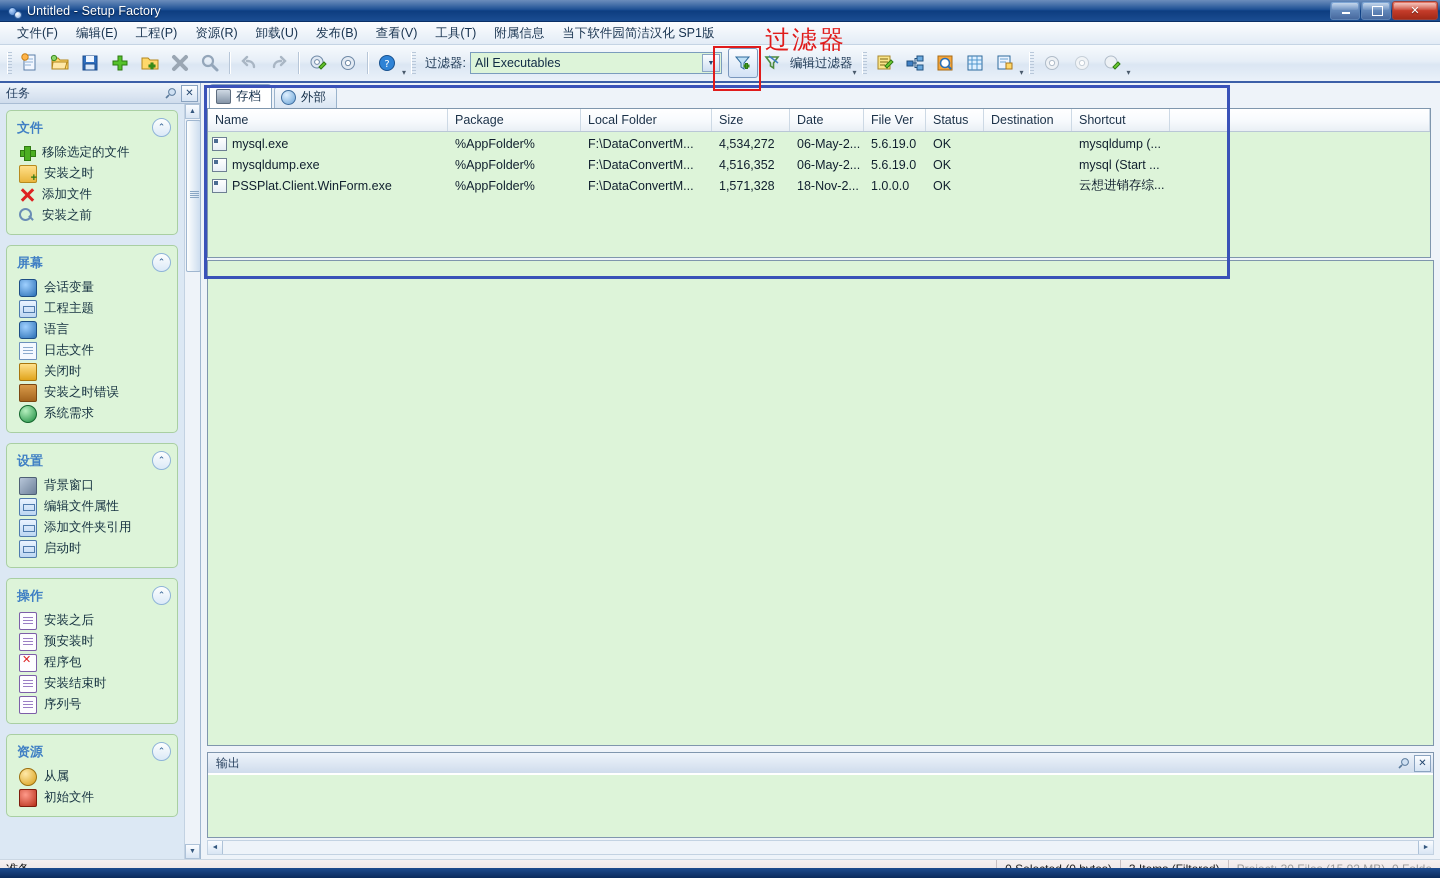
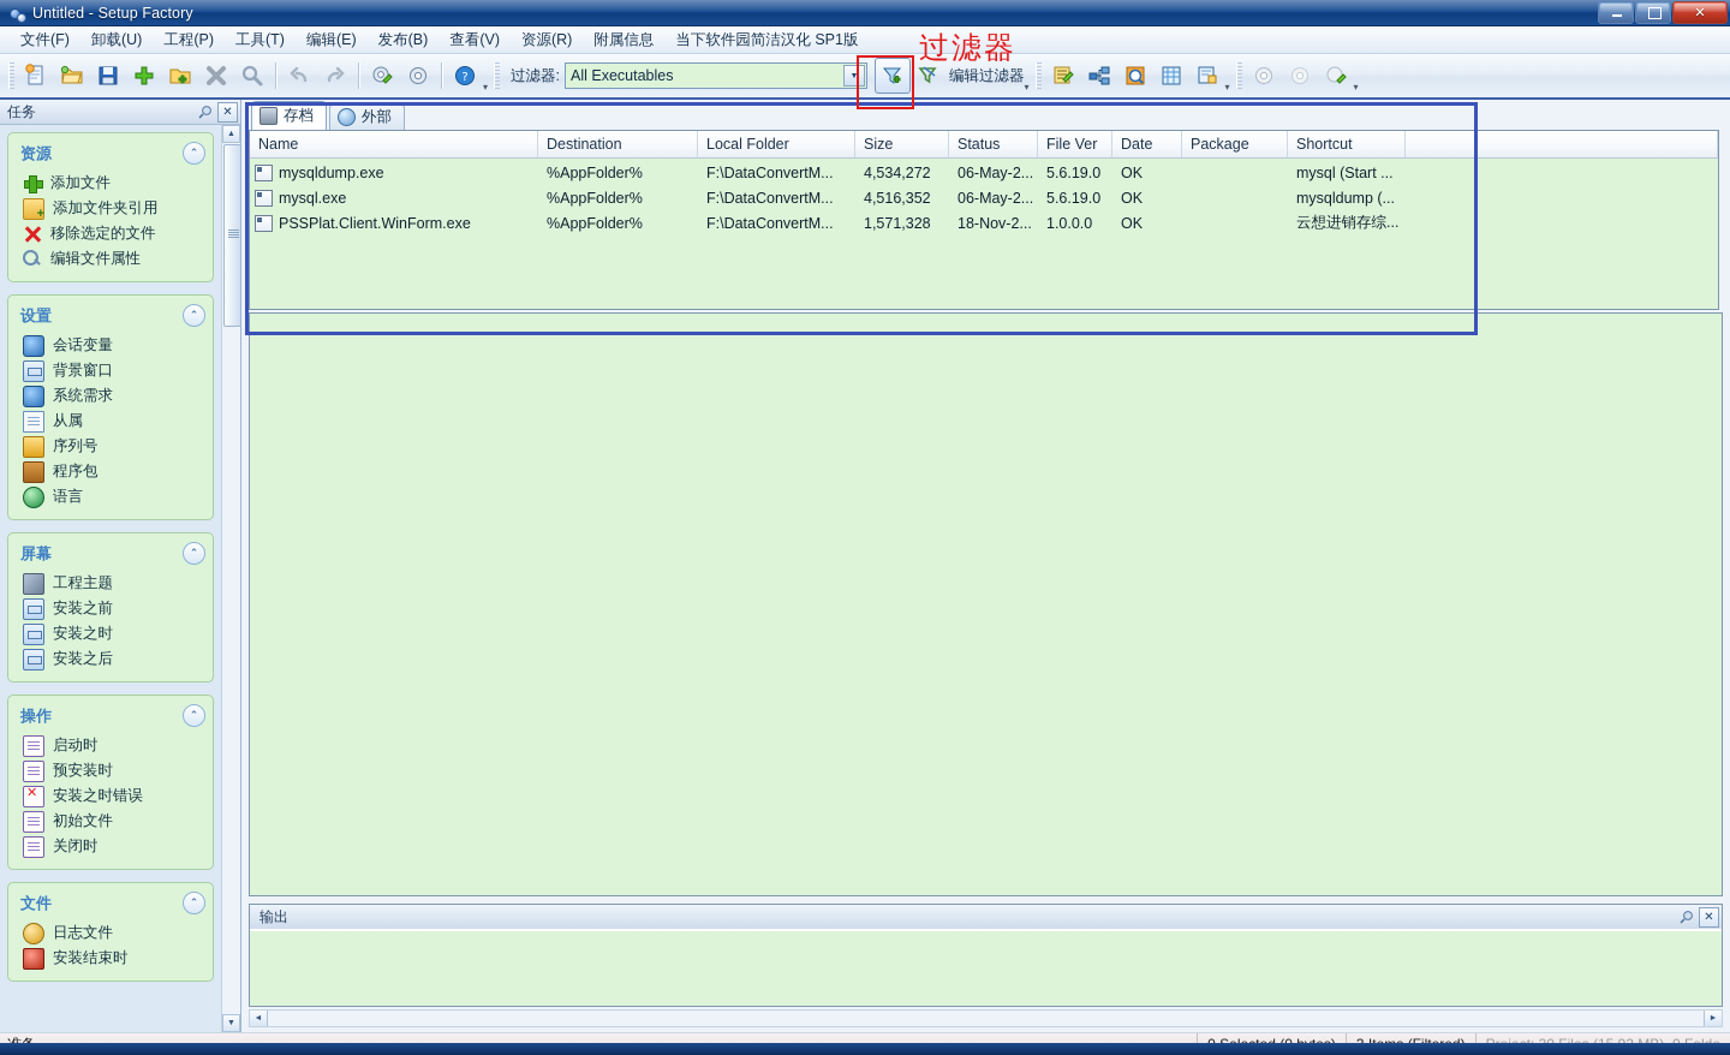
  Untitled - Setup Factory
  ✕
  文件(F)
- 编辑(E)
+ 卸载(U)
  工程(P)
- 资源(R)
+ 工具(T)
- 卸载(U)
+ 编辑(E)
  发布(B)
  查看(V)
- 工具(T)
+ 资源(R)
  附属信息
  当下软件园简洁汉化 SP1版
  ?
  ▾
  过滤器:
  All Executables
  编辑过滤器
  ▾
  ▾
  ▾
  任务
  ✕
- 文件
+ 资源
  ⌃
- 移除选定的文件
+ 添加文件
- 安装之时
+ 添加文件夹引用
- 添加文件
+ 移除选定的文件
- 安装之前
+ 编辑文件属性
- 屏幕
+ 设置
  ⌃
  会话变量
- 工程主题
+ 背景窗口
- 语言
+ 系统需求
- 日志文件
+ 从属
- 关闭时
+ 序列号
- 安装之时错误
+ 程序包
- 系统需求
+ 语言
- 设置
+ 屏幕
  ⌃
- 背景窗口
+ 工程主题
- 编辑文件属性
+ 安装之前
- 添加文件夹引用
+ 安装之时
- 启动时
+ 安装之后
  操作
  ⌃
- 安装之后
+ 启动时
  预安装时
- 程序包
+ 安装之时错误
- 安装结束时
+ 初始文件
- 序列号
+ 关闭时
- 资源
+ 文件
  ⌃
- 从属
+ 日志文件
- 初始文件
+ 安装结束时
  存档
  外部
  Name
- Package
+ Destination
  Local Folder
  Size
- Date
+ Status
  File Ver
- Status
+ Date
- Destination
+ Package
  Shortcut
- mysql.exe
+ mysqldump.exe
  %AppFolder%
  F:\DataConvertM...
  4,534,272
  06-May-2...
  5.6.19.0
  OK
- mysqldump (...
+ mysql (Start ...
- mysqldump.exe
+ mysql.exe
  %AppFolder%
  F:\DataConvertM...
  4,516,352
  06-May-2...
  5.6.19.0
  OK
- mysql (Start ...
+ mysqldump (...
  PSSPlat.Client.WinForm.exe
  %AppFolder%
  F:\DataConvertM...
  1,571,328
  18-Nov-2...
  1.0.0.0
  OK
  云想进销存综...
  输出
  ✕
  过滤器
